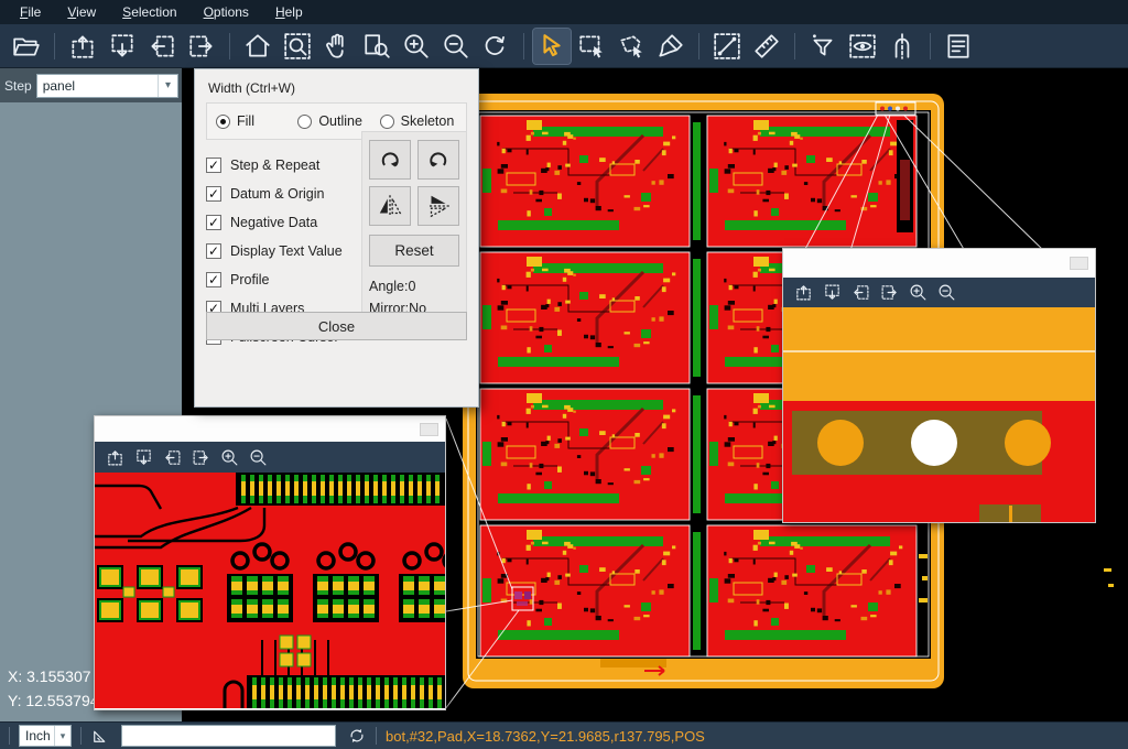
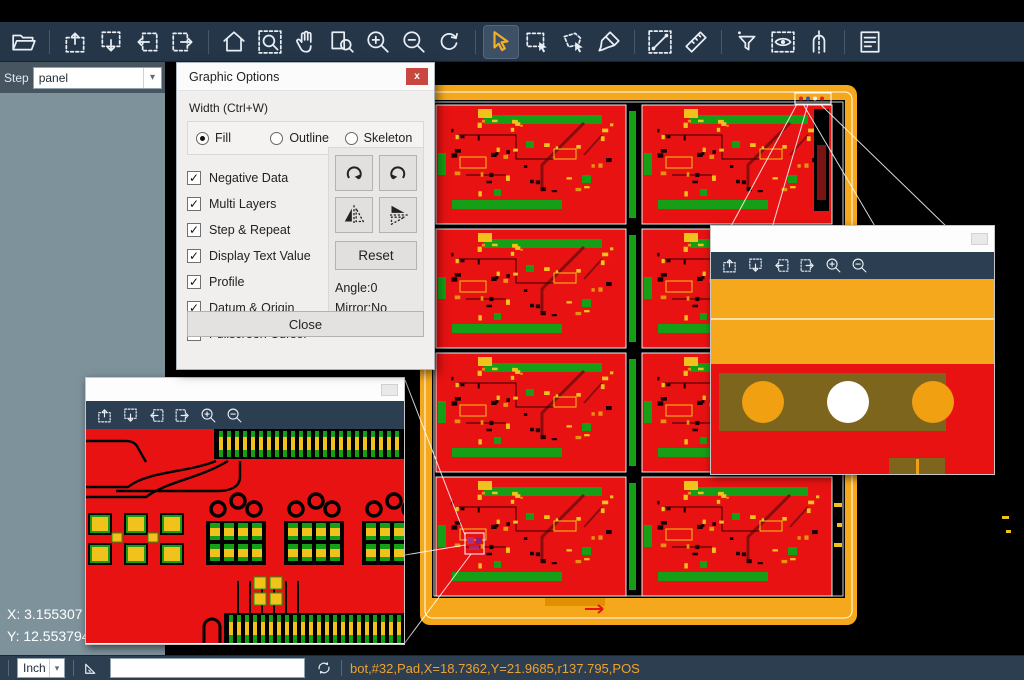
- File
- View
- Selection
- Options
- Help
  Step
  panel
  ▾
  X: 3.155307
  Y: 12.55379
+ Graphic Options
+ x
  Width (Ctrl+W)
  Fill
  Outline
  Skeleton
  ✓
- Step & Repeat
+ Negative Data
  ✓
- Datum & Origin
+ Multi Layers
  ✓
- Negative Data
+ Step & Repeat
  ✓
  Display Text Value
  ✓
  Profile
  ✓
- Multi Layers
+ Datum & Origin
  Reset
  Angle:0
  Mirror:No
  Close
  Inch
  ▾
  bot,#32,Pad,X=18.7362,Y=21.9685,r137.795,POS
